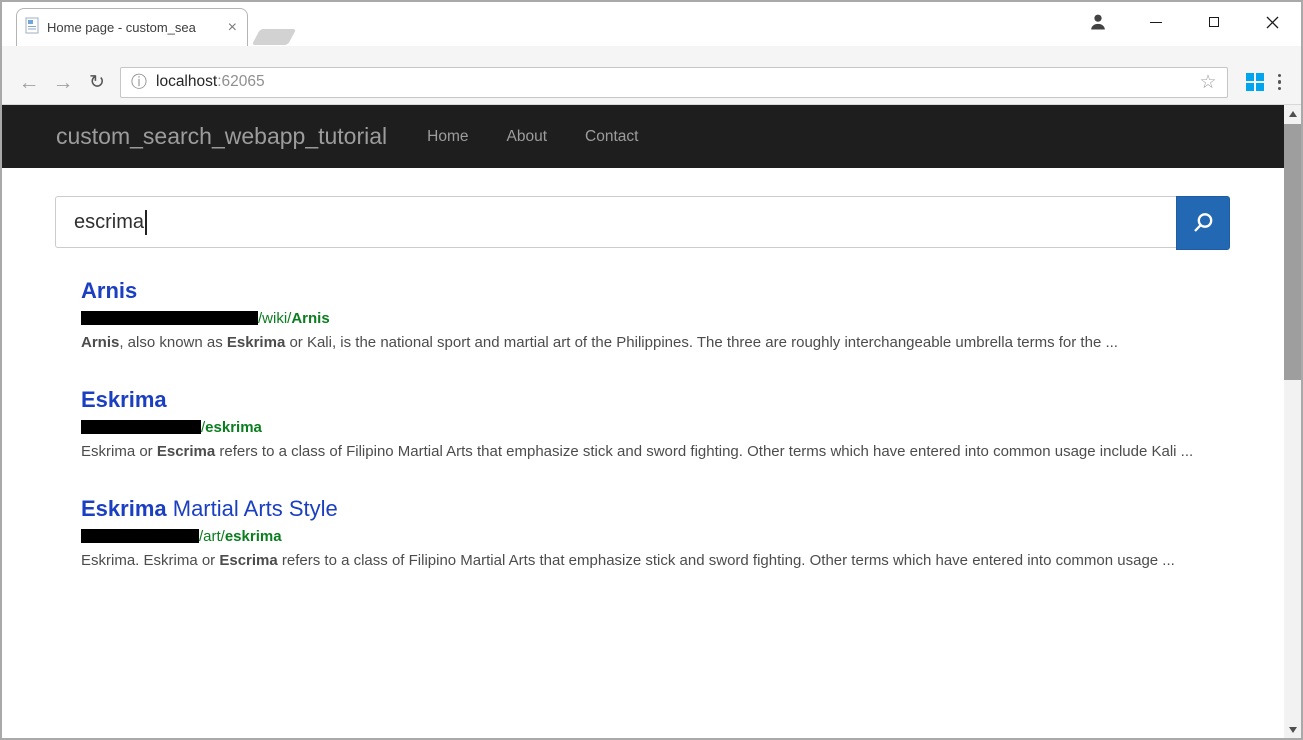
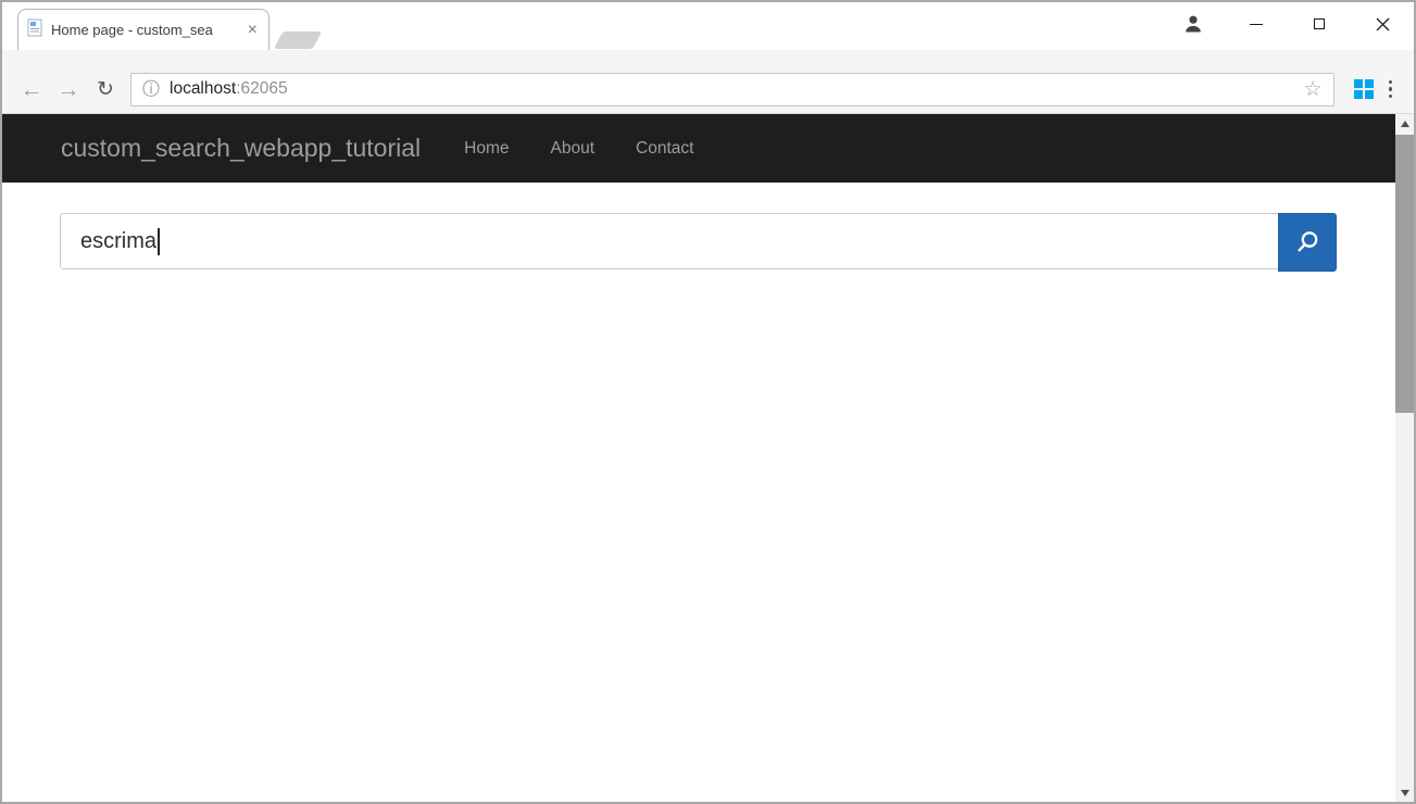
  Home page - custom_sea
  ×
  ←
  →
  ↻
  ⓘ
  localhost:62065
  ☆
  custom_search_webapp_tutorial
  Home
  About
  Contact
  escrima
- Arnis
- /wiki/Arnis
- Arnis, also known as Eskrima or Kali, is the national sport and martial art of the Philippines. The three are roughly interchangeable umbrella terms for the ...
- Eskrima
- /eskrima
- Eskrima or Escrima refers to a class of Filipino Martial Arts that emphasize stick and sword fighting. Other terms which have entered into common usage include Kali ...
- Eskrima Martial Arts Style
- /art/eskrima
- Eskrima. Eskrima or Escrima refers to a class of Filipino Martial Arts that emphasize stick and sword fighting. Other terms which have entered into common usage ...
